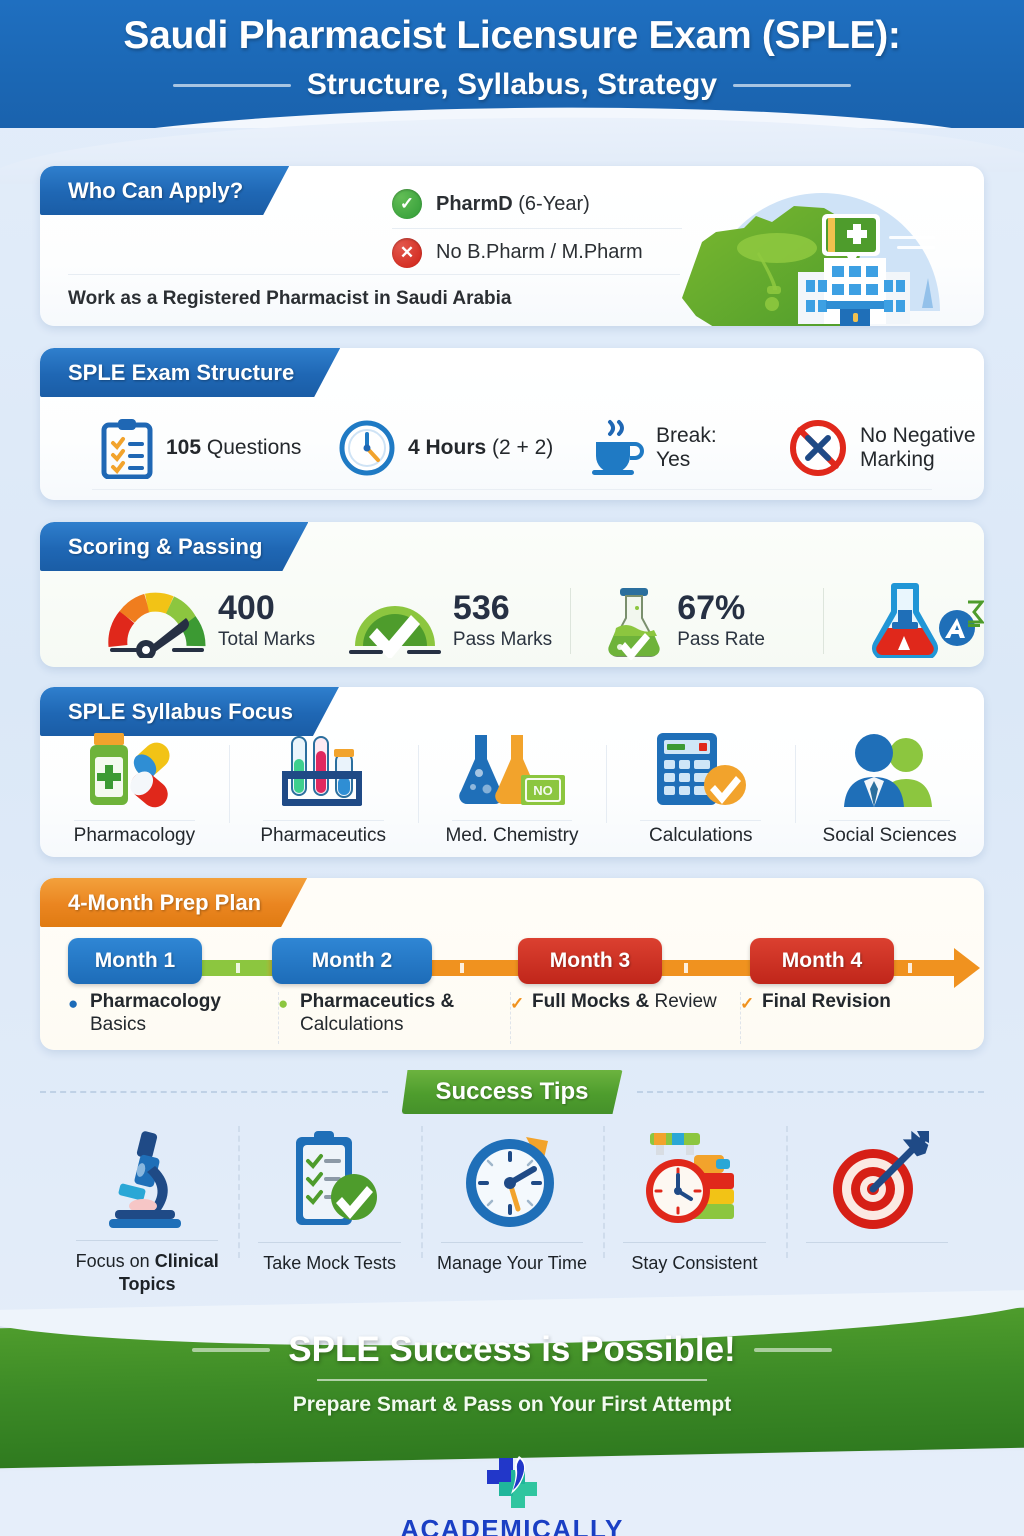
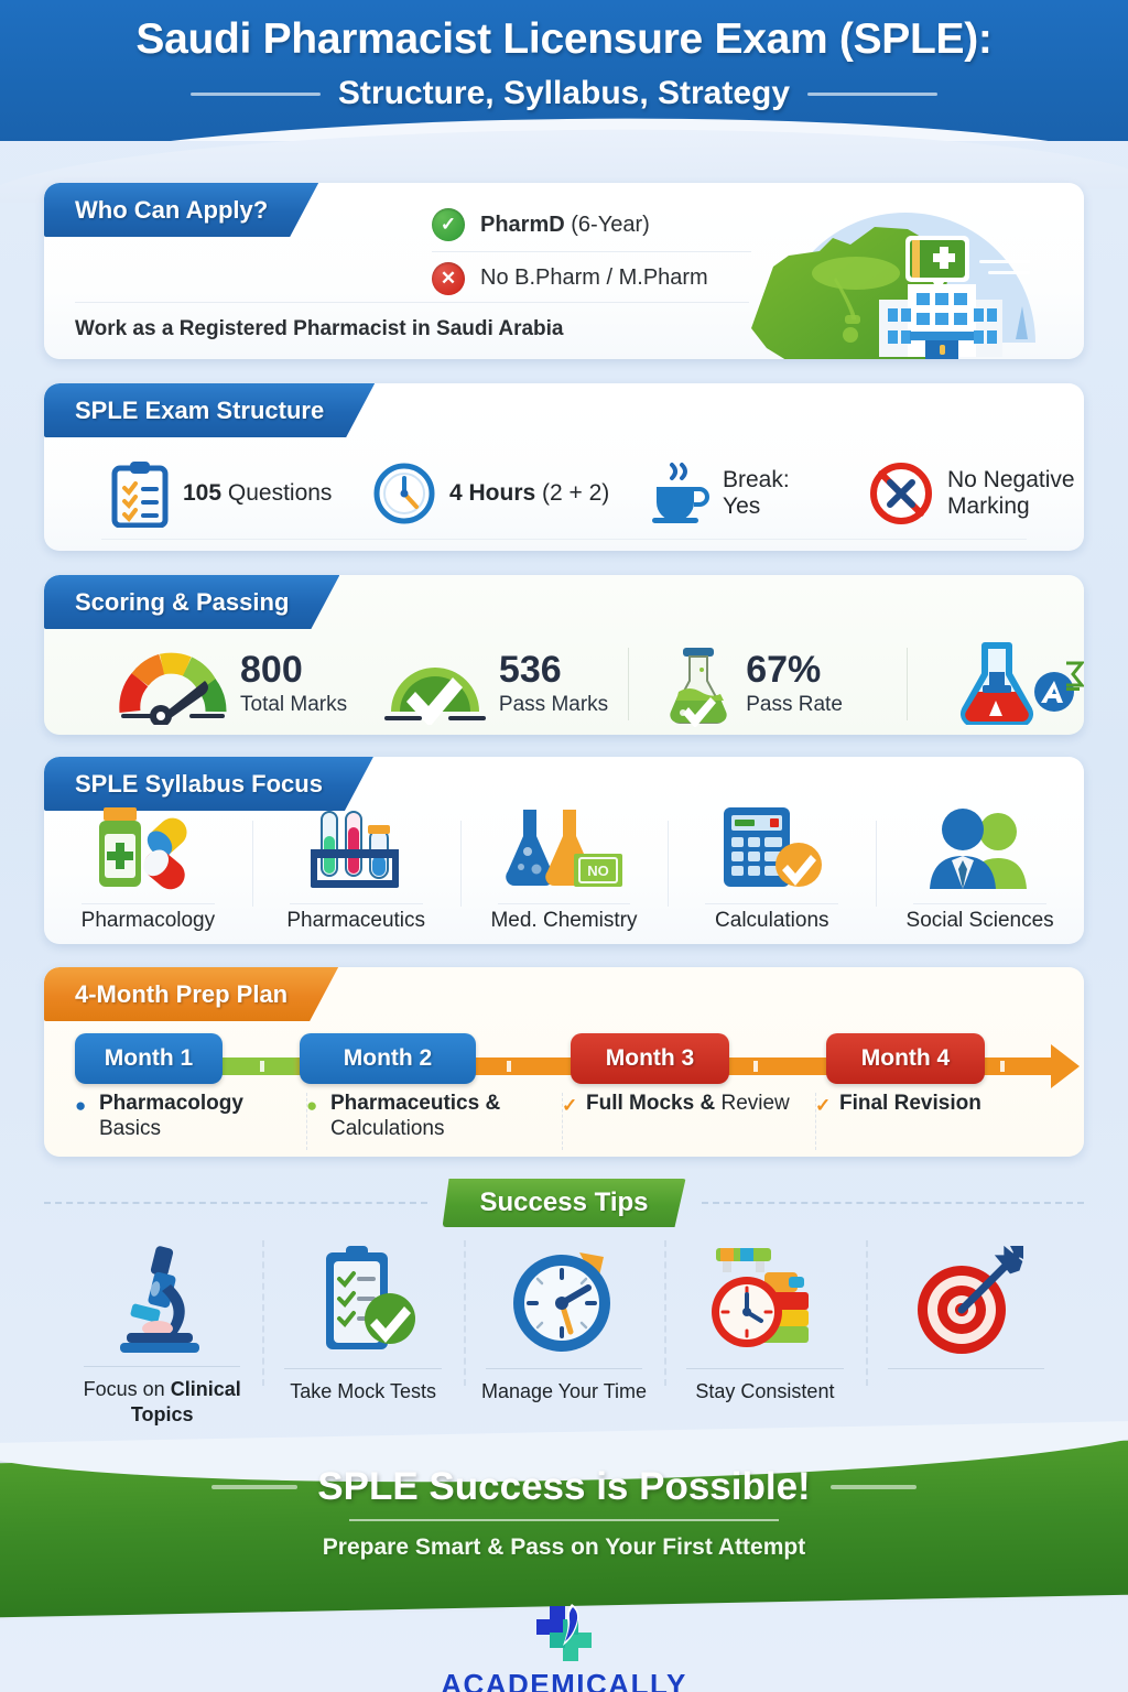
  Saudi Pharmacist Licensure Exam (SPLE):
  Structure, Syllabus, Strategy
  Who Can Apply?
  ✓
  PharmD (6-Year)
  ✕
  No B.Pharm / M.Pharm
  Work as a Registered Pharmacist in Saudi Arabia
  SPLE Exam Structure
  105 Questions
  4 Hours (2 + 2)
  Break:
  Yes
  No Negative
  Marking
  Scoring & Passing
- 400
+ 800
  Total Marks
  536
  Pass Marks
  67%
  Pass Rate
  SPLE Syllabus Focus
  Pharmacology
  Pharmaceutics
  NO
  Med. Chemistry
  Calculations
  Social Sciences
  4-Month Prep Plan
  Month 1
  Month 2
  Month 3
  Month 4
  ●
  Pharmacology Basics
  ●
  Pharmaceutics & Calculations
  ✓
  Full Mocks & Review
  ✓
  Final Revision
  Success Tips
  Focus on Clinical Topics
  Take Mock Tests
  Manage Your Time
  Stay Consistent
  SPLE Success is Possible!
  Prepare Smart & Pass on Your First Attempt
  ACADEMICALLY
